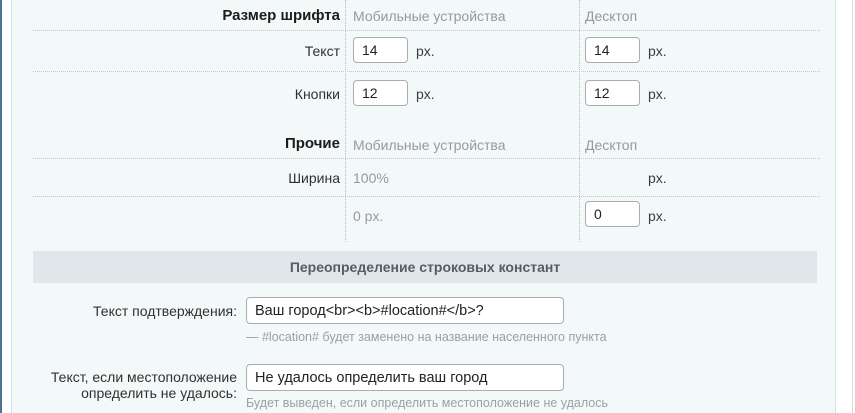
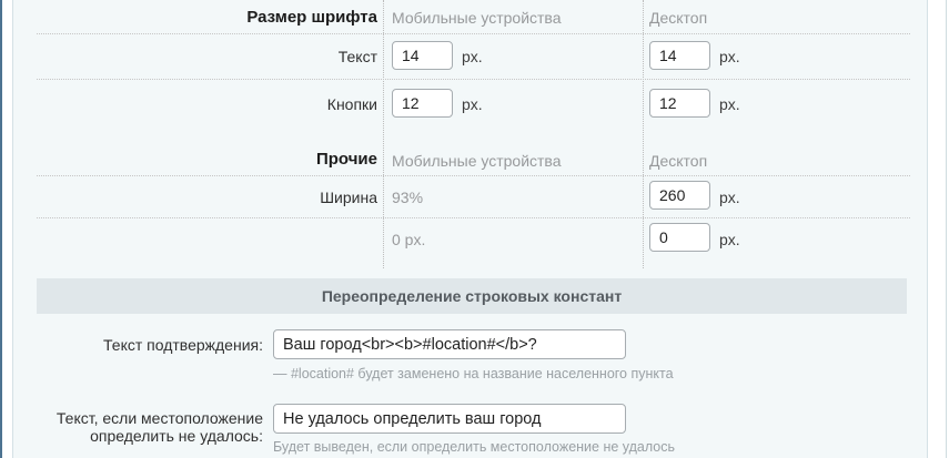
  Размер шрифта
  Мобильные устройства
  Десктоп
  Текст
  14
  px.
  14
  px.
  Кнопки
  12
  px.
  12
  px.
  Прочие
  Мобильные устройства
  Десктоп
  Ширина
- 100%
+ 93%
+ 260
  px.
  0 px.
  0
  px.
  Переопределение строковых констант
  Текст подтверждения:
  Ваш город<br><b>#location#</b>?
  — #location# будет заменено на название населенного пункта
  Текст, если местоположение определить не удалось:
  Не удалось определить ваш город
  Будет выведен, если определить местоположение не удалось
